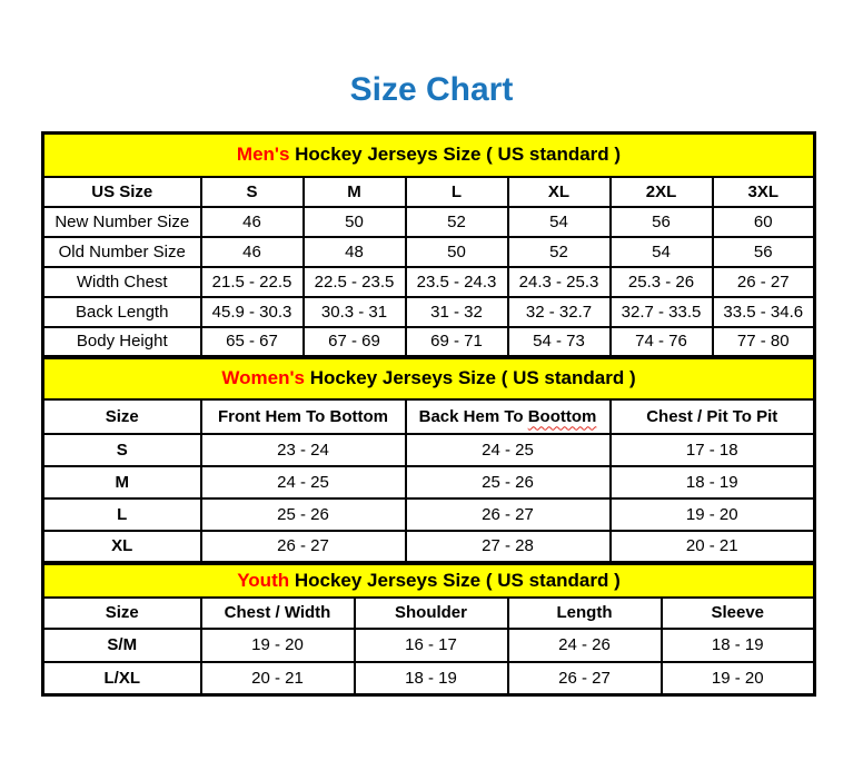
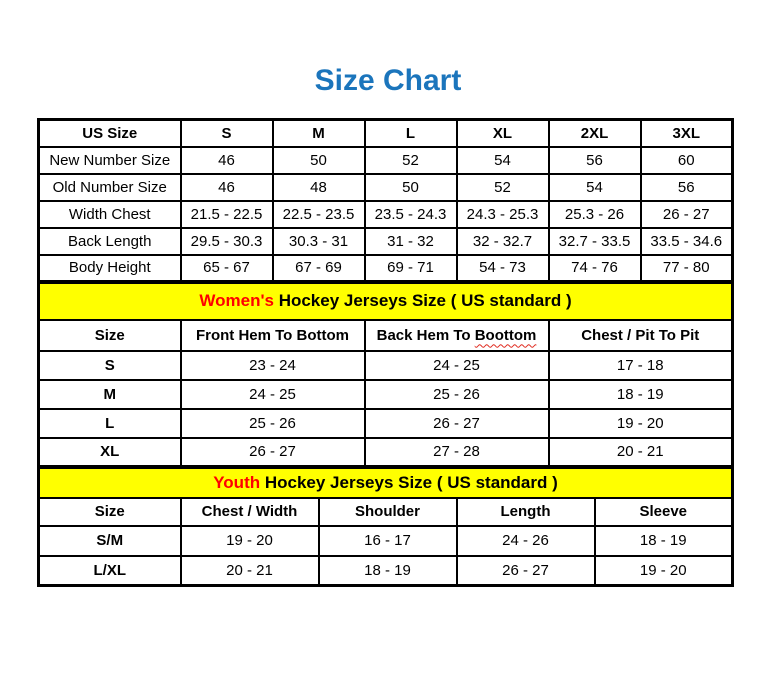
  Size Chart
- Men's Hockey Jerseys Size ( US standard )
  US Size	S	M	L	XL	2XL	3XL
  New Number Size	46	50	52	54	56	60
  Old Number Size	46	48	50	52	54	56
  Width Chest	21.5 - 22.5	22.5 - 23.5	23.5 - 24.3	24.3 - 25.3	25.3 - 26	26 - 27
- Back Length	45.9 - 30.3	30.3 - 31	31 - 32	32 - 32.7	32.7 - 33.5	33.5 - 34.6
+ Back Length	29.5 - 30.3	30.3 - 31	31 - 32	32 - 32.7	32.7 - 33.5	33.5 - 34.6
  Body Height	65 - 67	67 - 69	69 - 71	54 - 73	74 - 76	77 - 80
  Women's Hockey Jerseys Size ( US standard )
  Size	Front Hem To Bottom	Back Hem To Boottom	Chest / Pit To Pit
  S	23 - 24	24 - 25	17 - 18
  M	24 - 25	25 - 26	18 - 19
  L	25 - 26	26 - 27	19 - 20
  XL	26 - 27	27 - 28	20 - 21
  Youth Hockey Jerseys Size ( US standard )
  Size	Chest / Width	Shoulder	Length	Sleeve
  S/M	19 - 20	16 - 17	24 - 26	18 - 19
  L/XL	20 - 21	18 - 19	26 - 27	19 - 20
